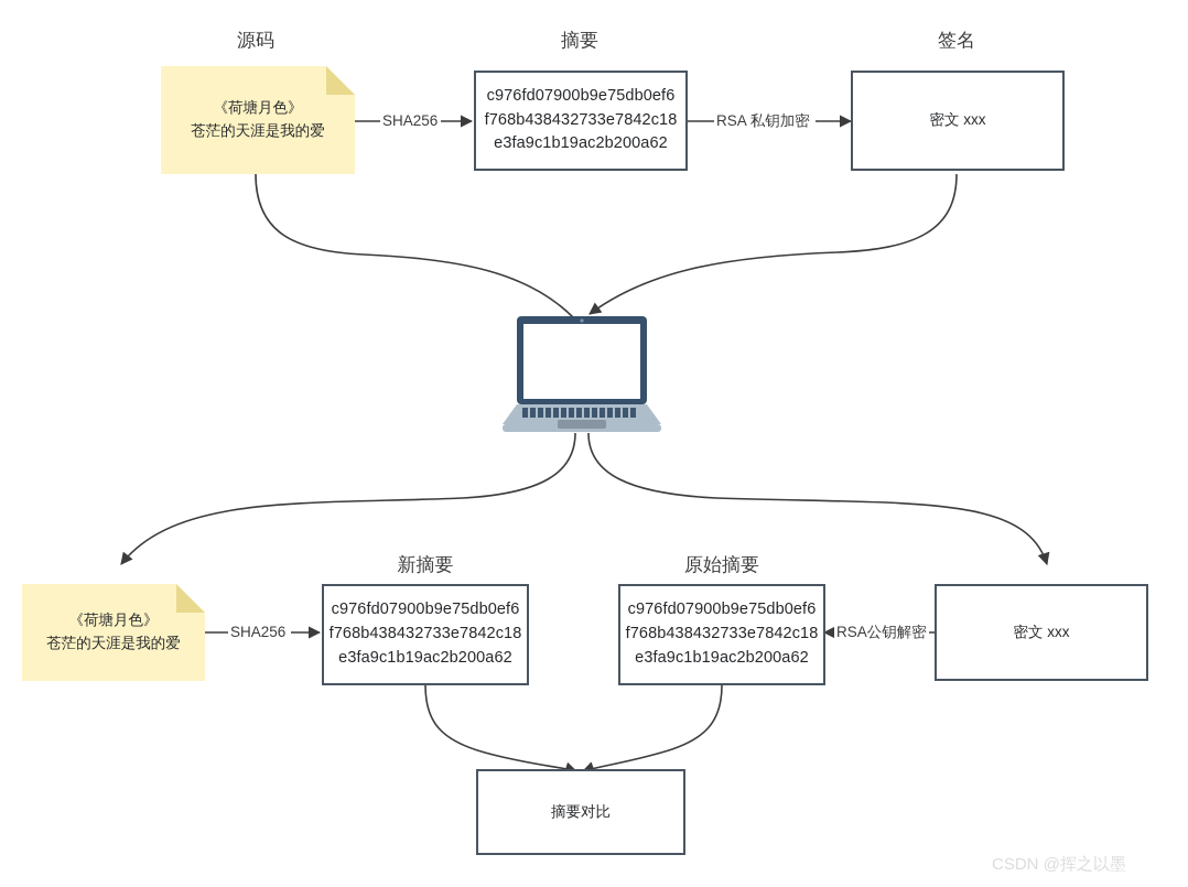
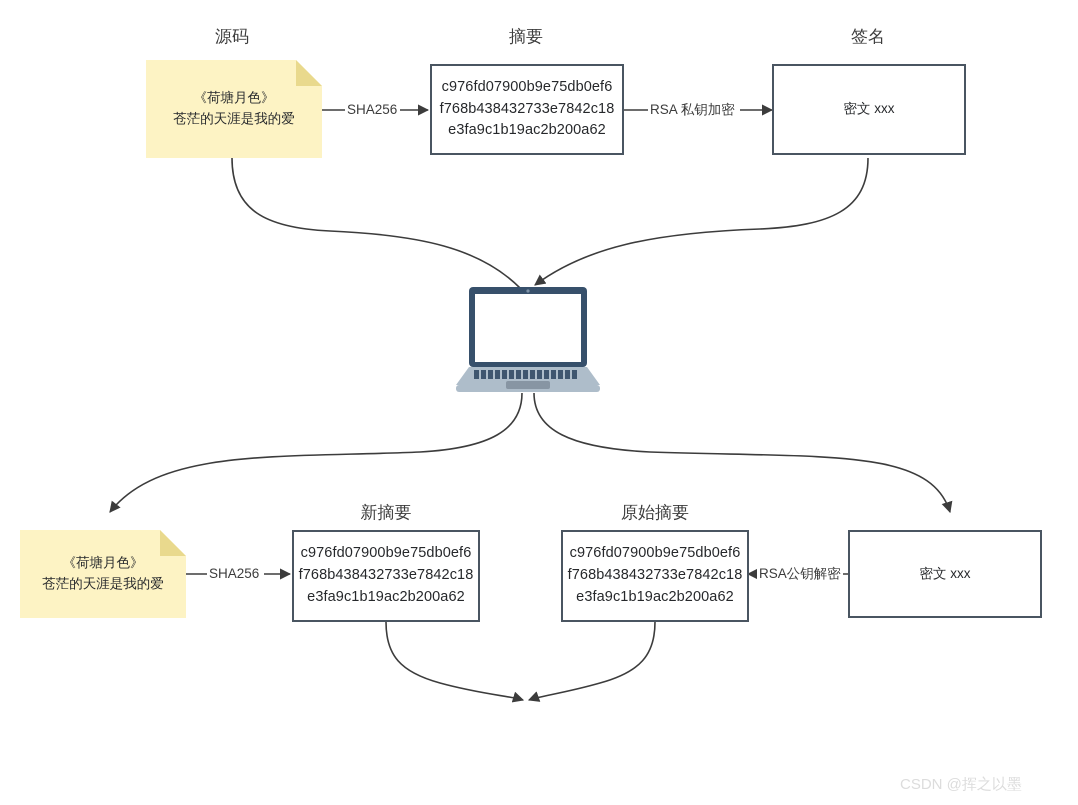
  源码
  摘要
  签名
  《荷塘月色》
  苍茫的天涯是我的爱
  c976fd07900b9e75db0ef6
  f768b438432733e7842c18
  e3fa9c1b19ac2b200a62
  密文 xxx
  SHA256
  RSA 私钥加密
  新摘要
  原始摘要
  《荷塘月色》
  苍茫的天涯是我的爱
  c976fd07900b9e75db0ef6
  f768b438432733e7842c18
  e3fa9c1b19ac2b200a62
  c976fd07900b9e75db0ef6
  f768b438432733e7842c18
  e3fa9c1b19ac2b200a62
  密文 xxx
  SHA256
  RSA公钥解密
- 摘要对比
  CSDN @挥之以墨
